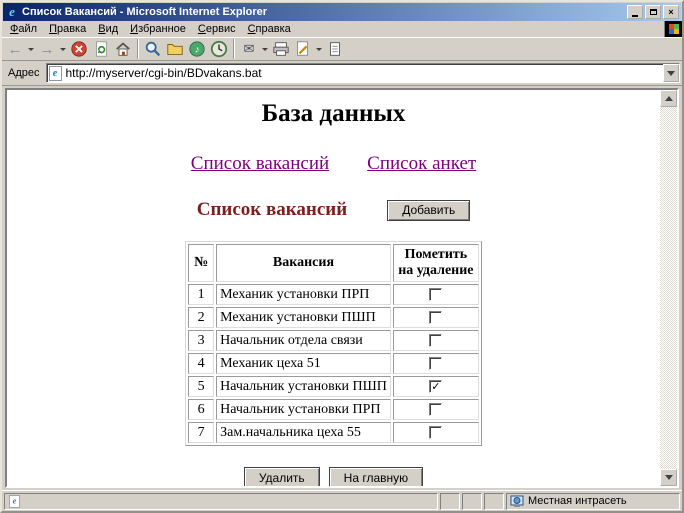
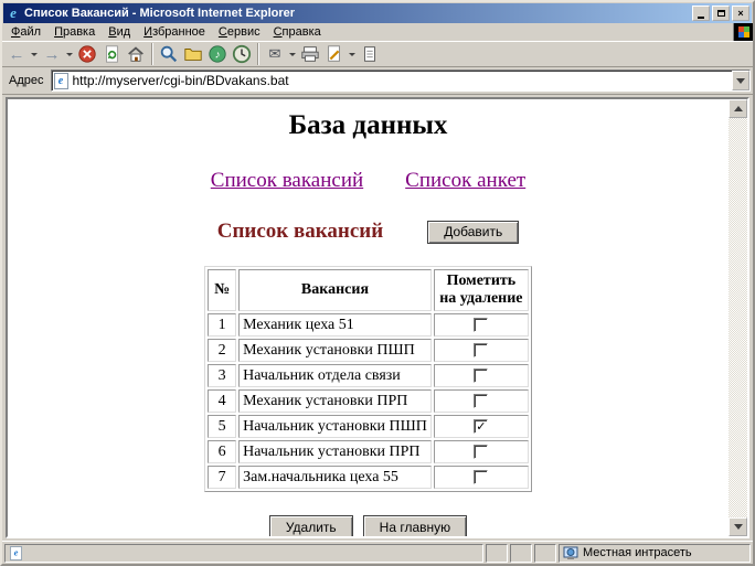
  e
  Список Вакансий - Microsoft Internet Explorer
  ×
  Файл
  Правка
  Вид
  Избранное
  Сервис
  Справка
  ←
  →
  ♪
  ✉
  Адрес
  e
  http://myserver/cgi-bin/BDvakans.bat
  База данных
  Список вакансий
  Список анкет
  Список вакансий
  Добавить
  №	Вакансия	Пометить на удаление
- 1	Механик установки ПРП
+ 1	Механик цеха 51
  2	Механик установки ПШП
  3	Начальник отдела связи
- 4	Механик цеха 51
+ 4	Механик установки ПРП
  5	Начальник установки ПШП	✓
  6	Начальник установки ПРП
  7	Зам.начальника цеха 55
  Удалить
  На главную
  e
  Местная интрасеть
